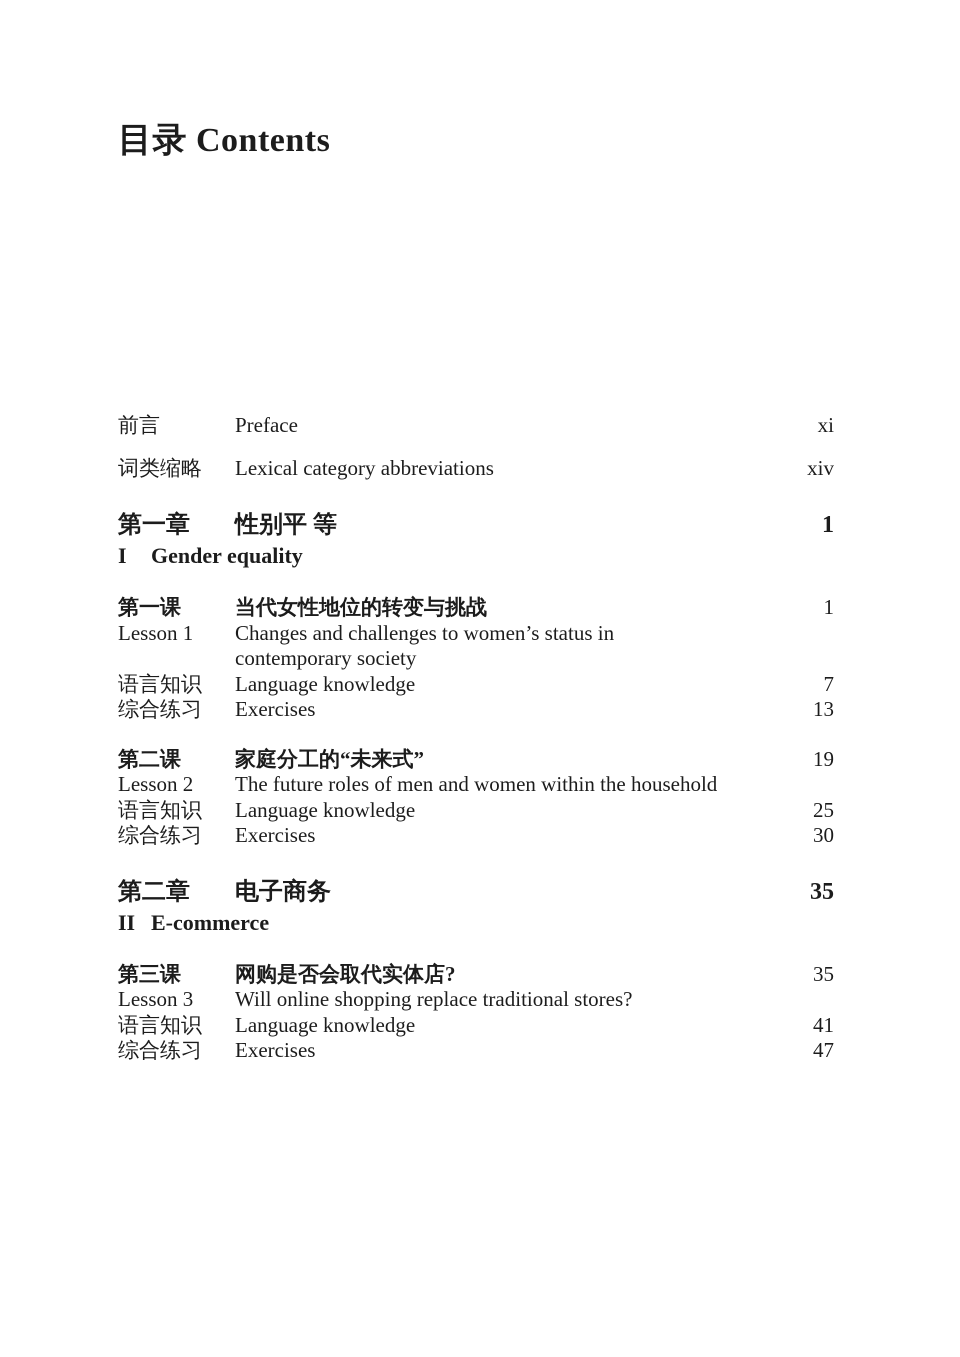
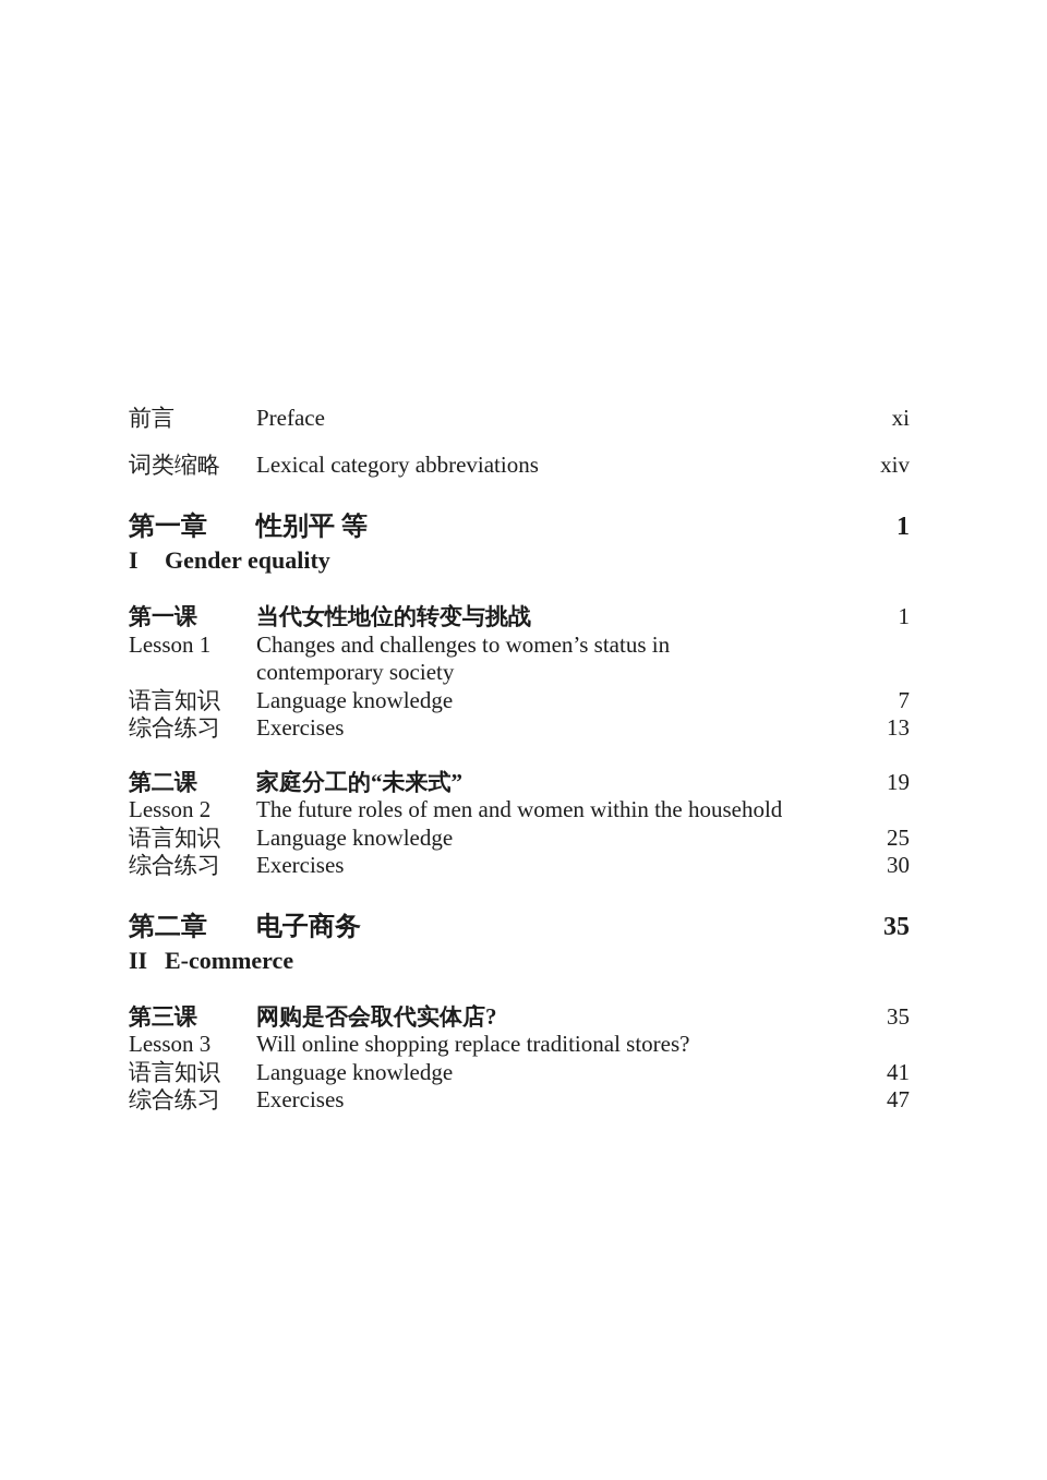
- 目录 Contents
  前言
  Preface
  xi
  词类缩略
  Lexical category abbreviations
  xiv
  第一章
  性别平 等
  1
  I
  Gender equality
  第一课
  当代女性地位的转变与挑战
  1
  Lesson 1
  Changes and challenges to women’s status in
  contemporary society
  语言知识
  Language knowledge
  7
  综合练习
  Exercises
  13
  第二课
  家庭分工的“未来式”
  19
  Lesson 2
  The future roles of men and women within the household
  语言知识
  Language knowledge
  25
  综合练习
  Exercises
  30
  第二章
  电子商务
  35
  II
  E-commerce
  第三课
  网购是否会取代实体店?
  35
  Lesson 3
  Will online shopping replace traditional stores?
  语言知识
  Language knowledge
  41
  综合练习
  Exercises
  47
